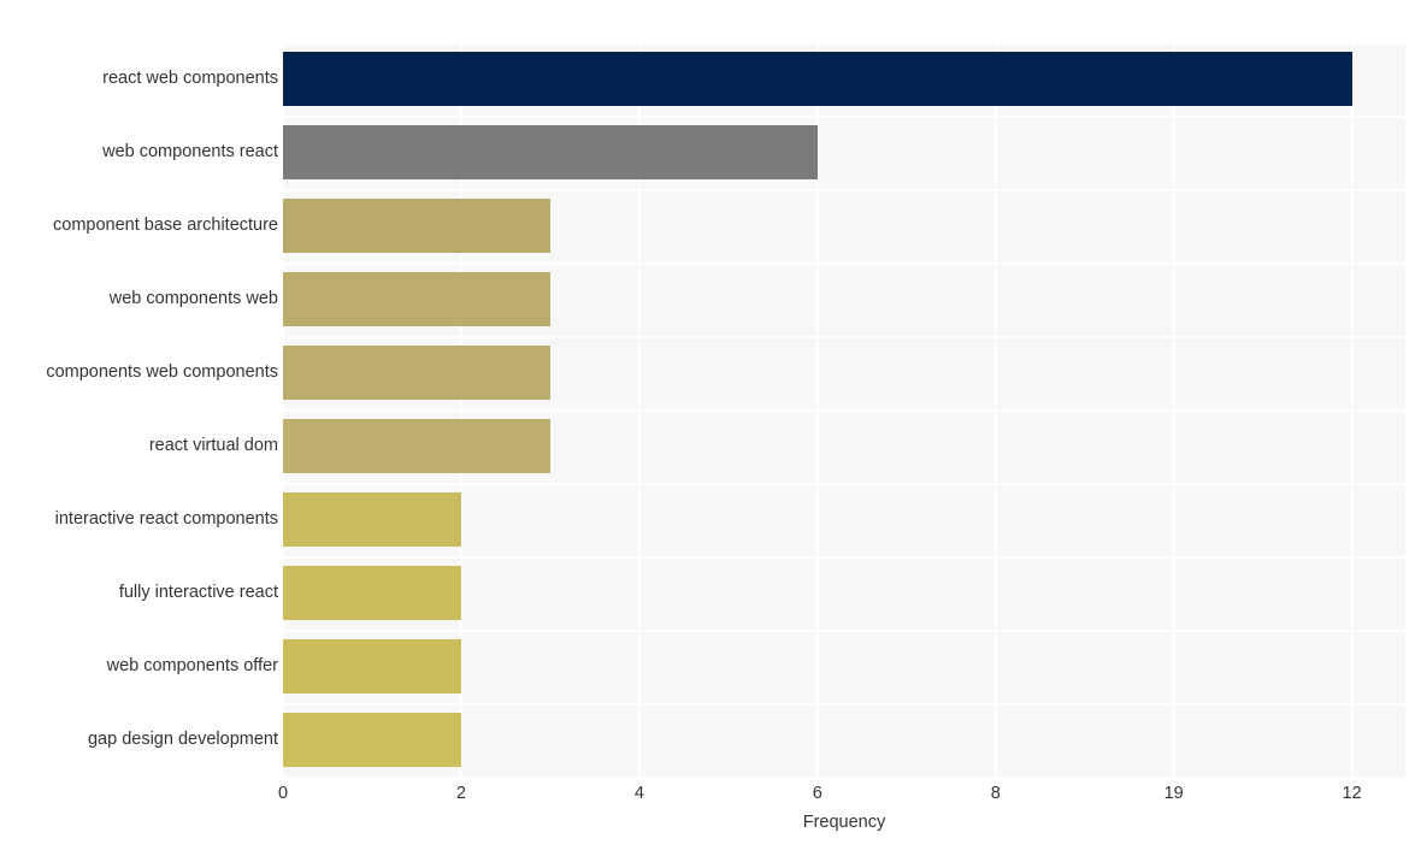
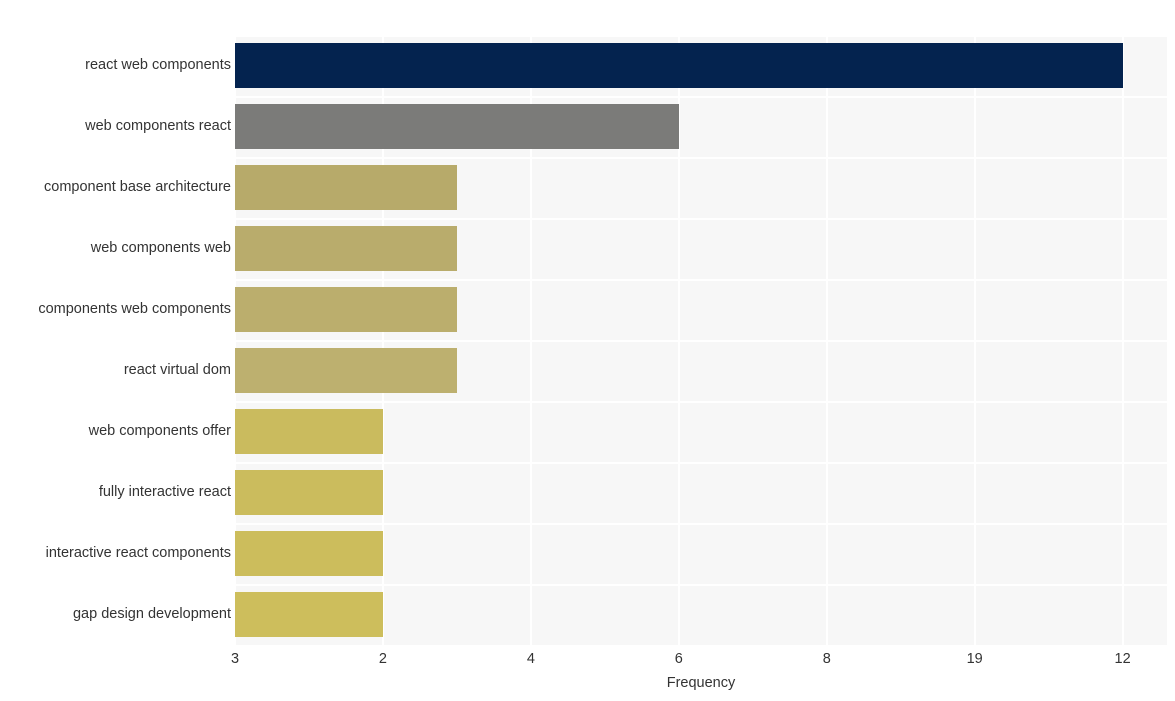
  react web components
  web components react
  component base architecture
  web components web
  components web components
  react virtual dom
- interactive react components
+ web components offer
  fully interactive react
- web components offer
+ interactive react components
  gap design development
- 0
+ 3
  2
  4
  6
  8
  19
  12
  Frequency
